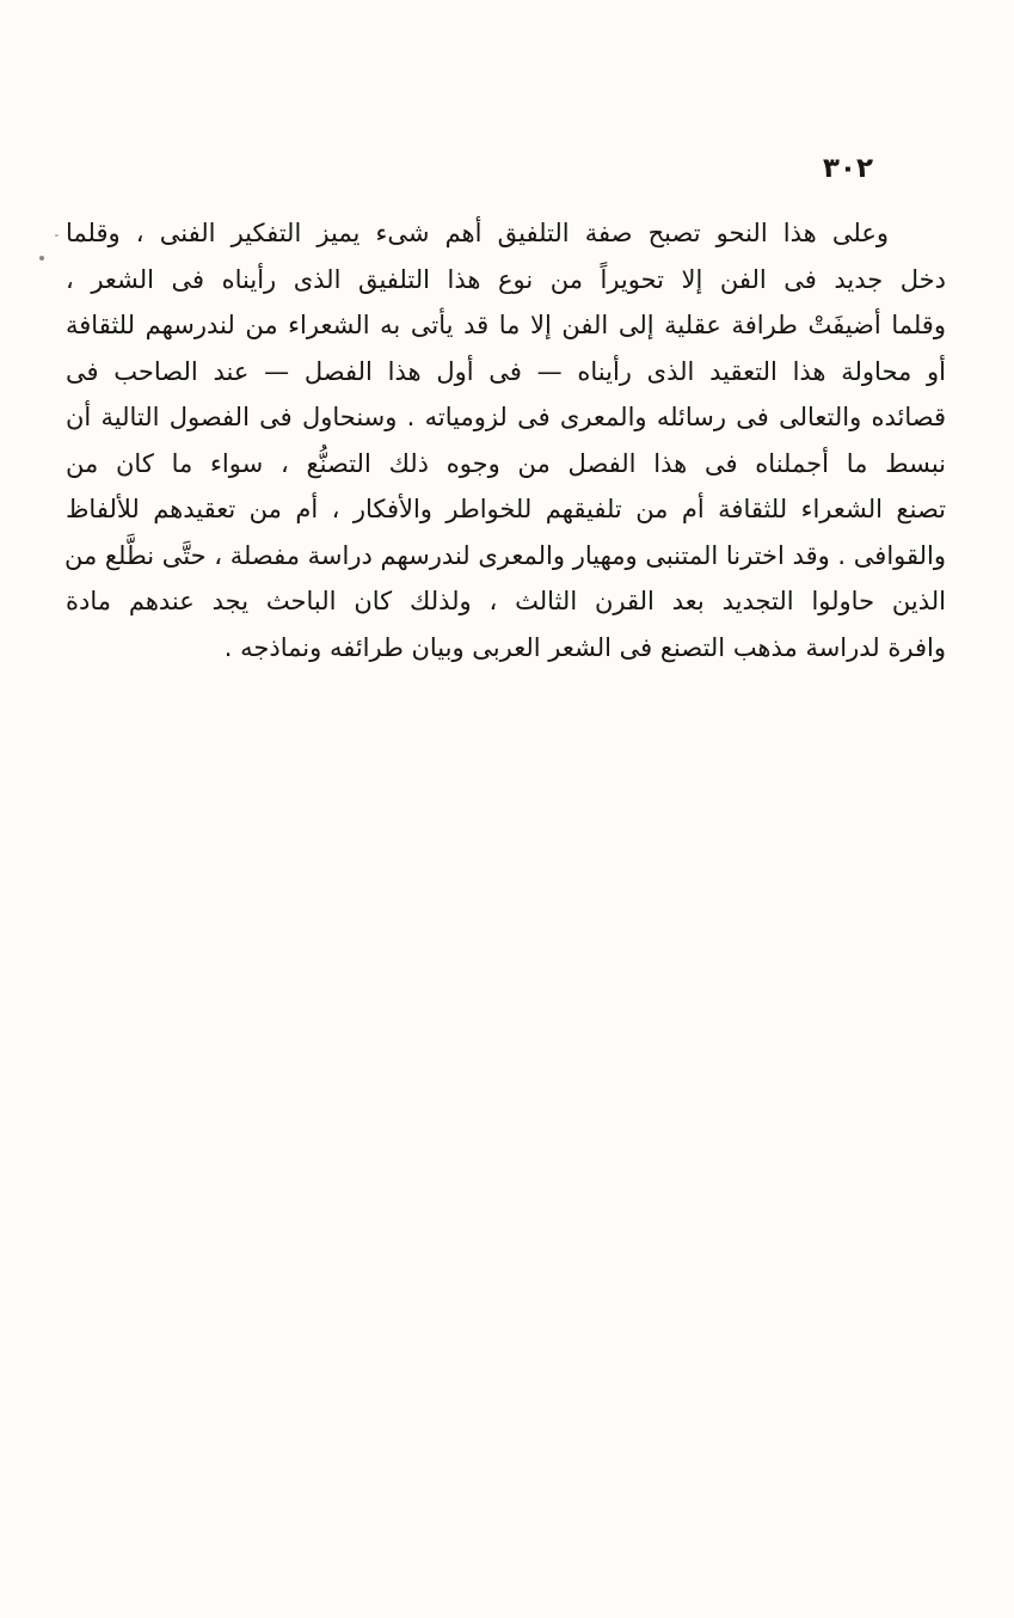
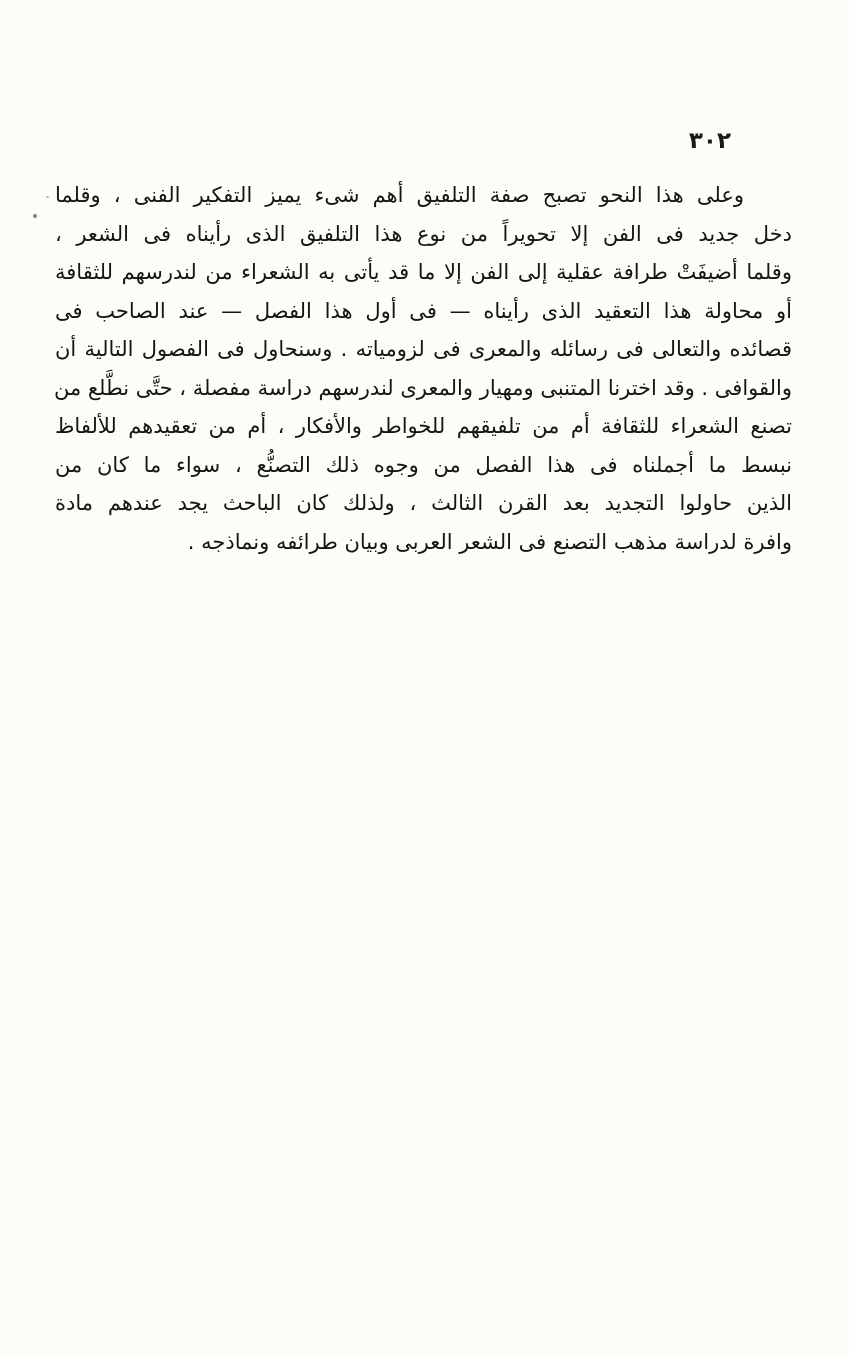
  ٣٠٢
  وعلى هذا النحو تصبح صفة التلفيق أهم شىء يميز التفكير الفنى ، وقلما
  دخل جديد فى الفن إلا تحويراً من نوع هذا التلفيق الذى رأيناه فى الشعر ،
  وقلما أضيفَتْ طرافة عقلية إلى الفن إلا ما قد يأتى به الشعراء من لندرسهم للثقافة
  أو محاولة هذا التعقيد الذى رأيناه — فى أول هذا الفصل — عند الصاحب فى
  قصائده والتعالى فى رسائله والمعرى فى لزومياته . وسنحاول فى الفصول التالية أن
- نبسط ما أجملناه فى هذا الفصل من وجوه ذلك التصنُّع ، سواء ما كان من
+ والقوافى . وقد اخترنا المتنبى ومهيار والمعرى لندرسهم دراسة مفصلة ، حتَّى نطَّلع من
  تصنع الشعراء للثقافة أم من تلفيقهم للخواطر والأفكار ، أم من تعقيدهم للألفاظ
- والقوافى . وقد اخترنا المتنبى ومهيار والمعرى لندرسهم دراسة مفصلة ، حتَّى نطَّلع من
+ نبسط ما أجملناه فى هذا الفصل من وجوه ذلك التصنُّع ، سواء ما كان من
  الذين حاولوا التجديد بعد القرن الثالث ، ولذلك كان الباحث يجد عندهم مادة
  وافرة لدراسة مذهب التصنع فى الشعر العربى وبيان طرائفه ونماذجه .
